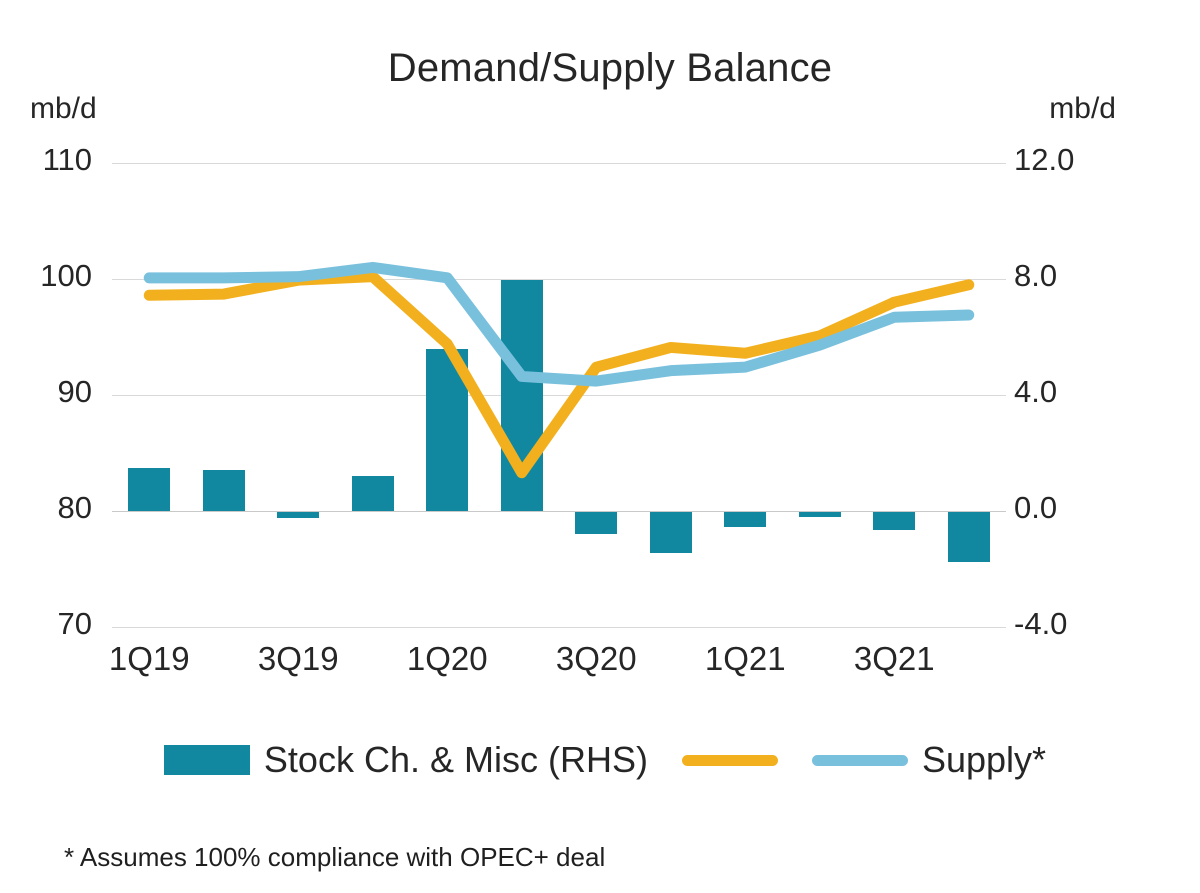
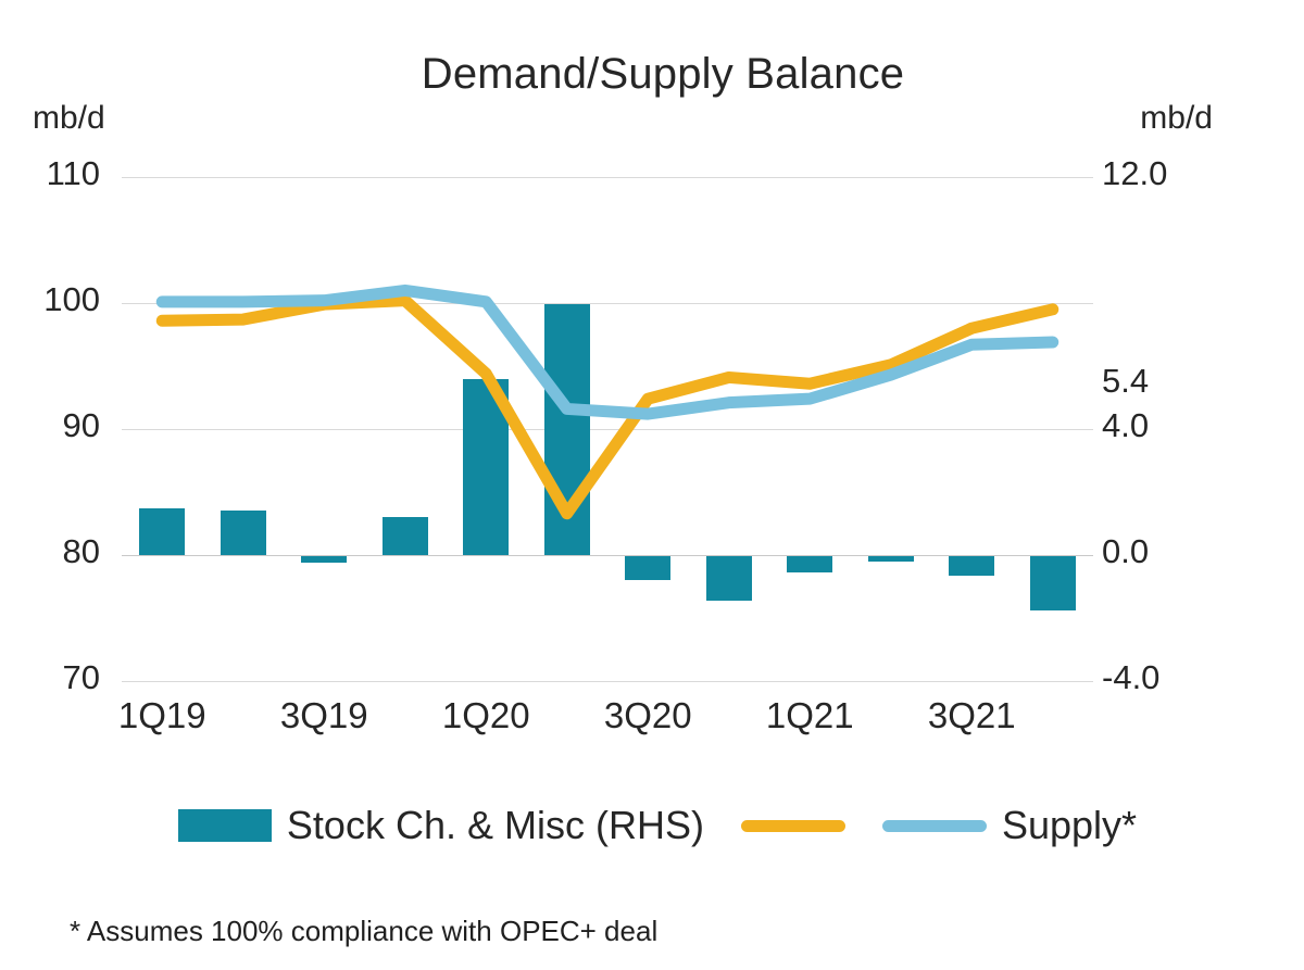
  Demand/Supply Balance
  mb/d
  mb/d
  70
  80
  90
  100
  110
  -4.0
  0.0
  4.0
- 8.0
+ 5.4
  12.0
  1Q19
  3Q19
  1Q20
  3Q20
  1Q21
  3Q21
  Stock Ch. & Misc (RHS)
  Supply*
  * Assumes 100% compliance with OPEC+ deal
